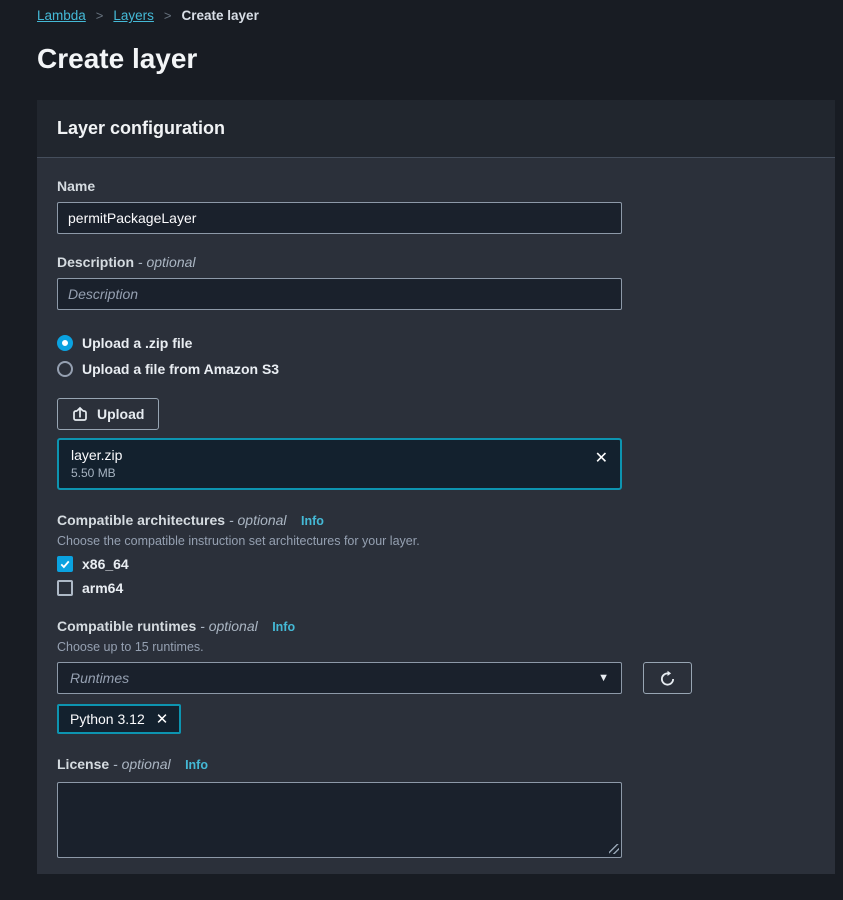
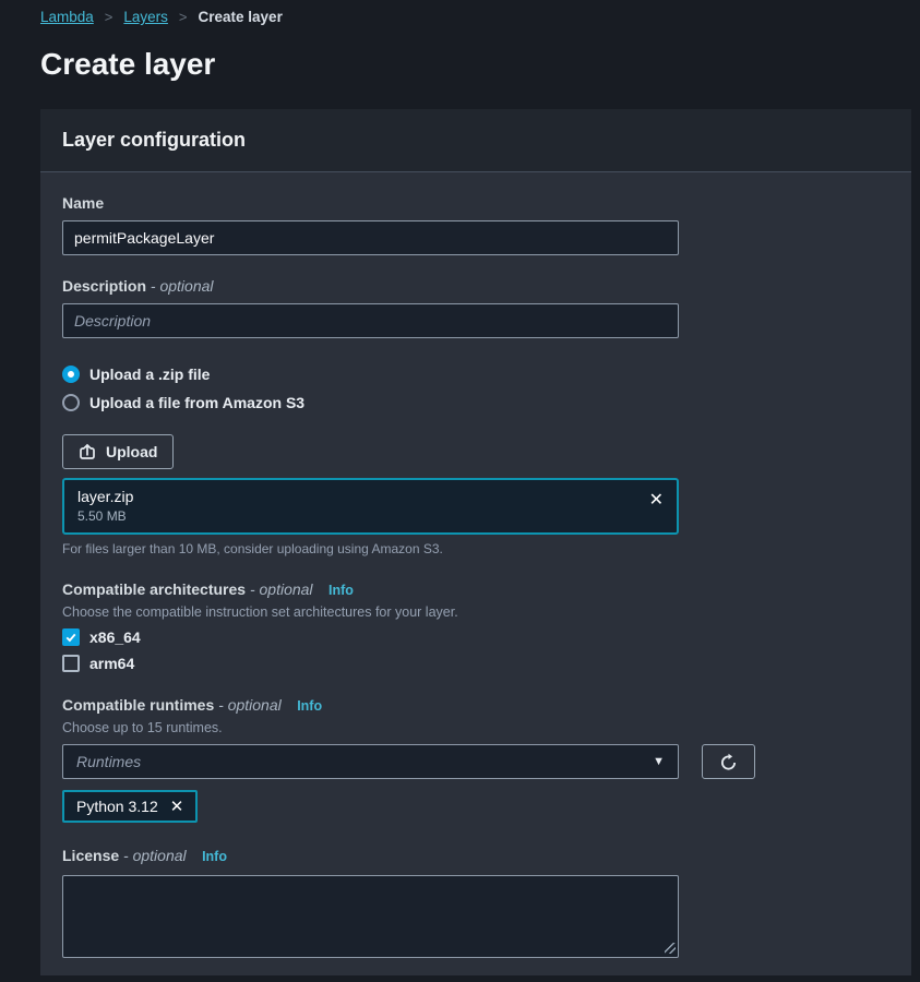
  Lambda
  >
  Layers
  >
  Create layer
  Create layer
  Layer configuration
  Name
  permitPackageLayer
  Description - optional
  Description
  Upload a .zip file
  Upload a file from Amazon S3
  Upload
  layer.zip
  5.50 MB
  ✕
+ For files larger than 10 MB, consider uploading using Amazon S3.
  Compatible architectures - optional Info
  Choose the compatible instruction set architectures for your layer.
  x86_64
  arm64
  Compatible runtimes - optional Info
  Choose up to 15 runtimes.
  Runtimes
  ▼
  Python 3.12
  ✕
  License - optional Info
